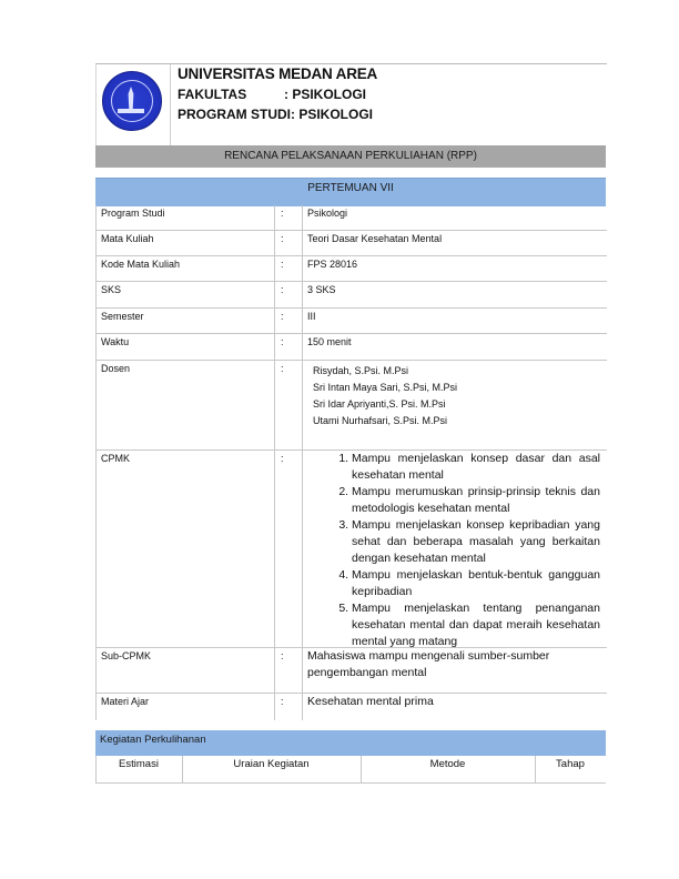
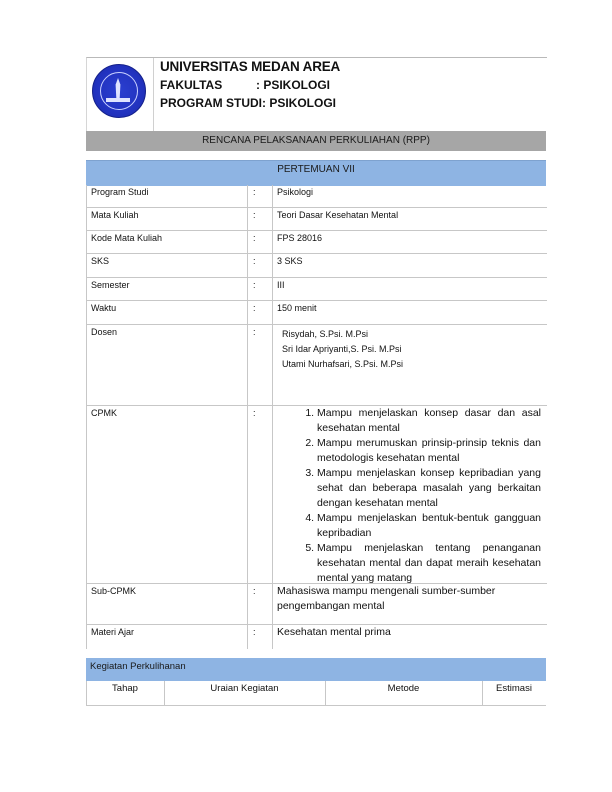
  UNIVERSITAS MEDAN AREA
  FAKULTAS
  : PSIKOLOGI
  PROGRAM STUDI: PSIKOLOGI
  RENCANA PELAKSANAAN PERKULIAHAN (RPP)
  PERTEMUAN VII
  Program Studi
  :
  Psikologi
  Mata Kuliah
  :
  Teori Dasar Kesehatan Mental
  Kode Mata Kuliah
  :
  FPS 28016
  SKS
  :
  3 SKS
  Semester
  :
  III
  Waktu
  :
  150 menit
  Dosen
  :
  Risydah, S.Psi. M.Psi
- Sri Intan Maya Sari, S.Psi, M.Psi
  Sri Idar Apriyanti,S. Psi. M.Psi
  Utami Nurhafsari, S.Psi. M.Psi
  CPMK
  :
  Mampu menjelaskan konsep dasar dan asal kesehatan mental
  Mampu merumuskan prinsip-prinsip teknis dan metodologis kesehatan mental
  Mampu menjelaskan konsep kepribadian yang sehat dan beberapa masalah yang berkaitan dengan kesehatan mental
  Mampu menjelaskan bentuk-bentuk gangguan kepribadian
  Mampu menjelaskan tentang penanganan kesehatan mental dan dapat meraih kesehatan mental yang matang
  Sub-CPMK
  :
  Mahasiswa mampu mengenali sumber-sumber pengembangan mental
  Materi Ajar
  :
  Kesehatan mental prima
  Kegiatan Perkulihanan
- Estimasi
+ Tahap
  Uraian Kegiatan
  Metode
- Tahap
+ Estimasi
